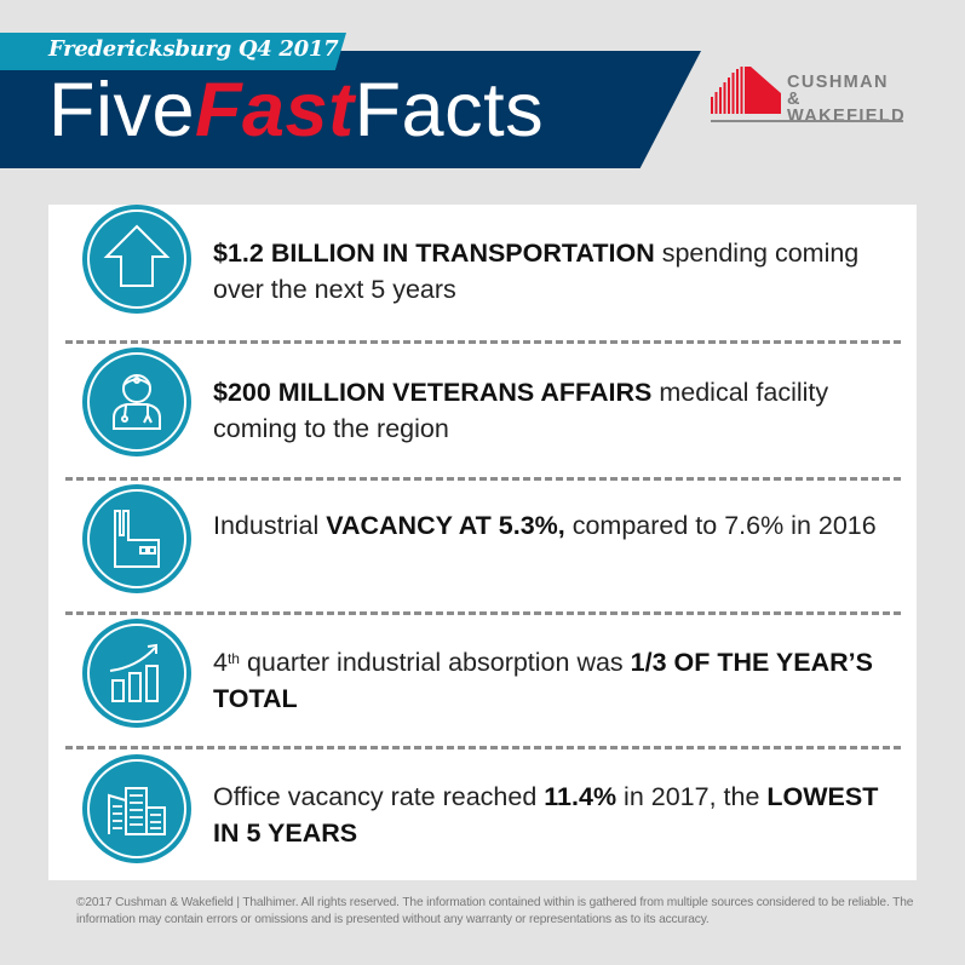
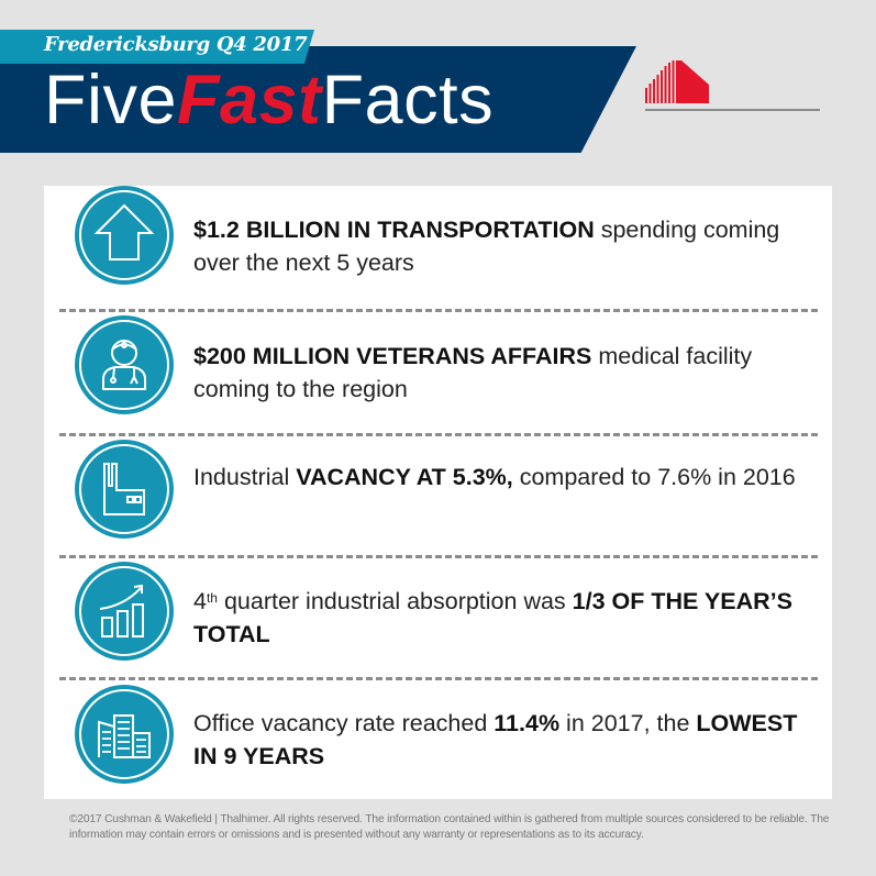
  Fredericksburg Q4 2017
  FiveFastFacts
- CUSHMAN &
- WAKEFIELD
  $1.2 BILLION IN TRANSPORTATION spending coming over the next 5 years
  $200 MILLION VETERANS AFFAIRS medical facility coming to the region
  Industrial VACANCY AT 5.3%, compared to 7.6% in 2016
  4th quarter industrial absorption was 1/3 OF THE YEAR’S TOTAL
- Office vacancy rate reached 11.4% in 2017, the LOWEST IN 5 YEARS
+ Office vacancy rate reached 11.4% in 2017, the LOWEST IN 9 YEARS
  ©2017 Cushman & Wakefield | Thalhimer. All rights reserved. The information contained within is gathered from multiple sources considered to be reliable. The information may contain errors or omissions and is presented without any warranty or representations as to its accuracy.
